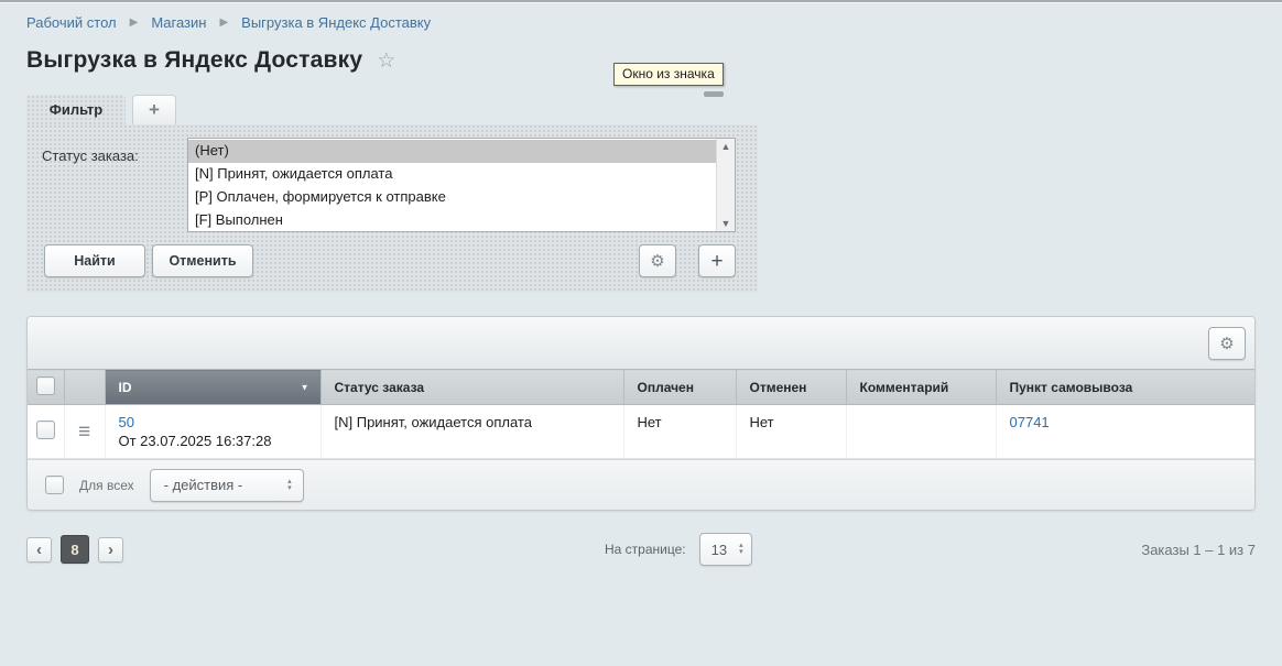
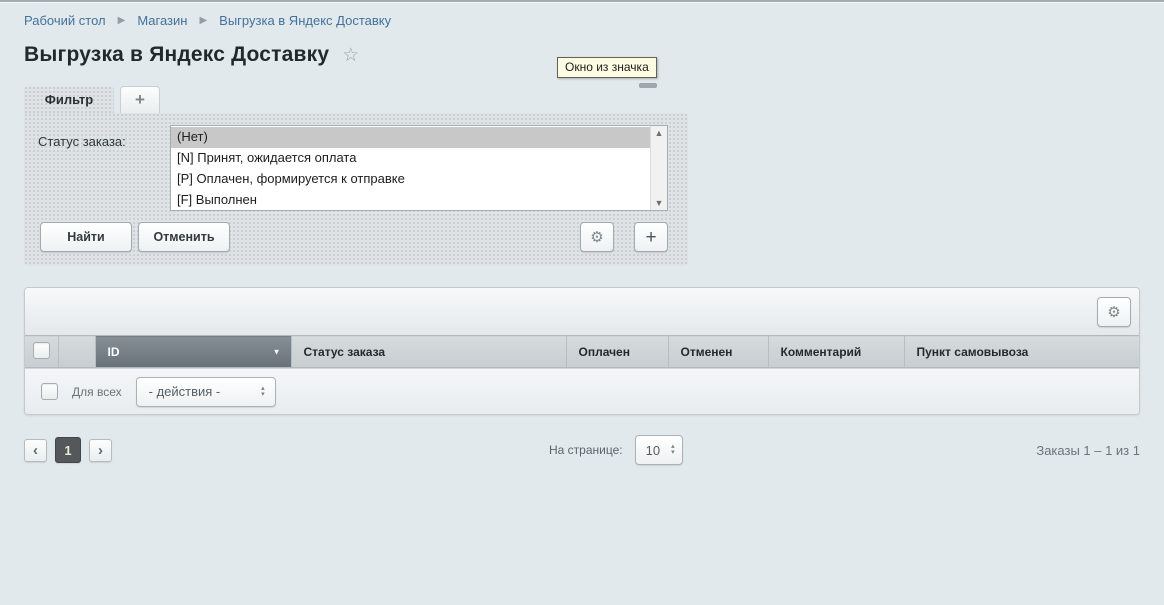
  Рабочий стол
  ▶
  Магазин
  ▶
  Выгрузка в Яндекс Доставку
  Выгрузка в Яндекс Доставку
  ☆
  Окно из значка
  Фильтр
  +
  Статус заказа:
  (Нет)
  [N] Принят, ожидается оплата
  [P] Оплачен, формируется к отправке
  [F] Выполнен
  ▲
  ▼
  Найти
  Отменить
  ⚙
  +
  ⚙
  		ID ▼	Статус заказа	Оплачен	Отменен	Комментарий	Пункт самовывоза
- 	≡	50 От 23.07.2025 16:37:28	[N] Принят, ожидается оплата	Нет	Нет		07741
  Для всех
  - действия -
  ‹
- 8
+ 1
  ›
  На странице:
- 13
+ 10
- Заказы 1 – 1 из 7
+ Заказы 1 – 1 из 1
